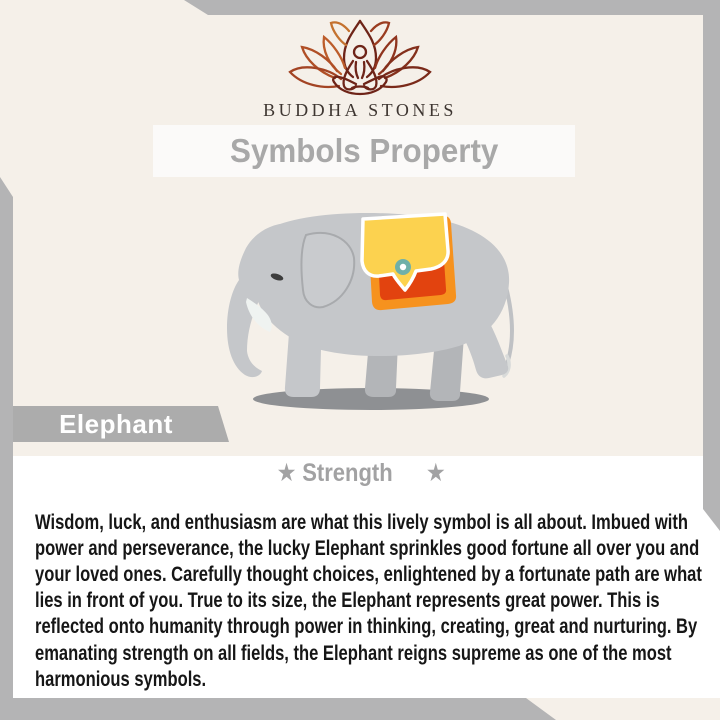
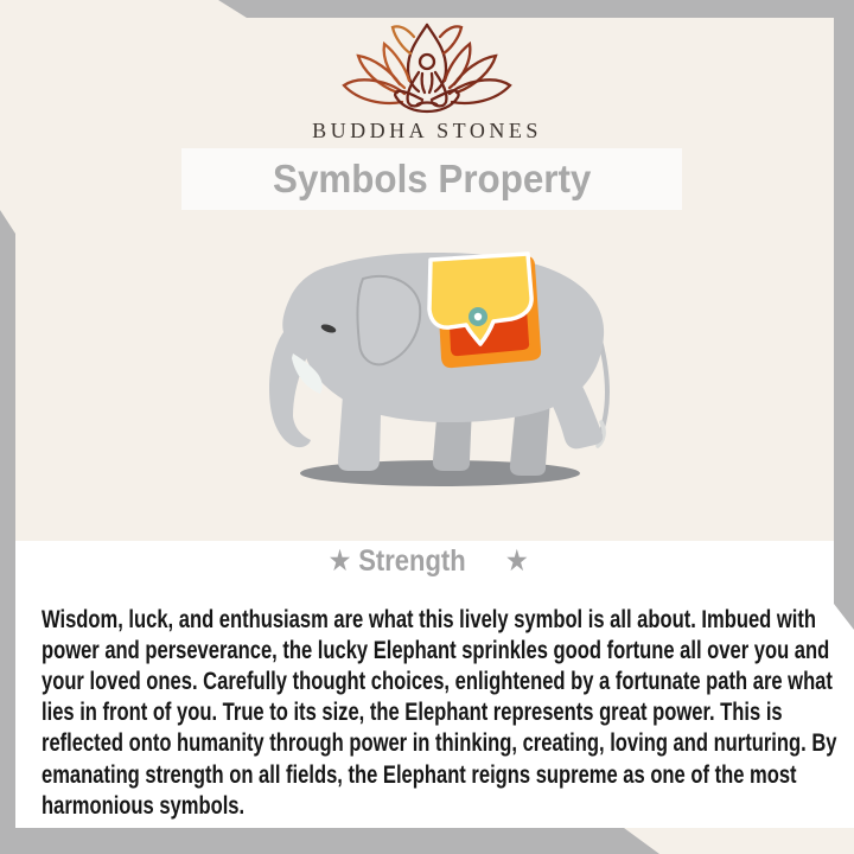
  BUDDHA STONES
  Symbols Property
- Elephant
  ★
  Strength
  ★
- Wisdom, luck, and enthusiasm are what this lively symbol is all about. Imbued with power and perseverance, the lucky Elephant sprinkles good fortune all over you and your loved ones. Carefully thought choices, enlightened by a fortunate path are what lies in front of you. True to its size, the Elephant represents great power. This is reflected onto humanity through power in thinking, creating, great and nurturing. By emanating strength on all fields, the Elephant reigns supreme as one of the most harmonious symbols.
+ Wisdom, luck, and enthusiasm are what this lively symbol is all about. Imbued with power and perseverance, the lucky Elephant sprinkles good fortune all over you and your loved ones. Carefully thought choices, enlightened by a fortunate path are what lies in front of you. True to its size, the Elephant represents great power. This is reflected onto humanity through power in thinking, creating, loving and nurturing. By emanating strength on all fields, the Elephant reigns supreme as one of the most harmonious symbols.
